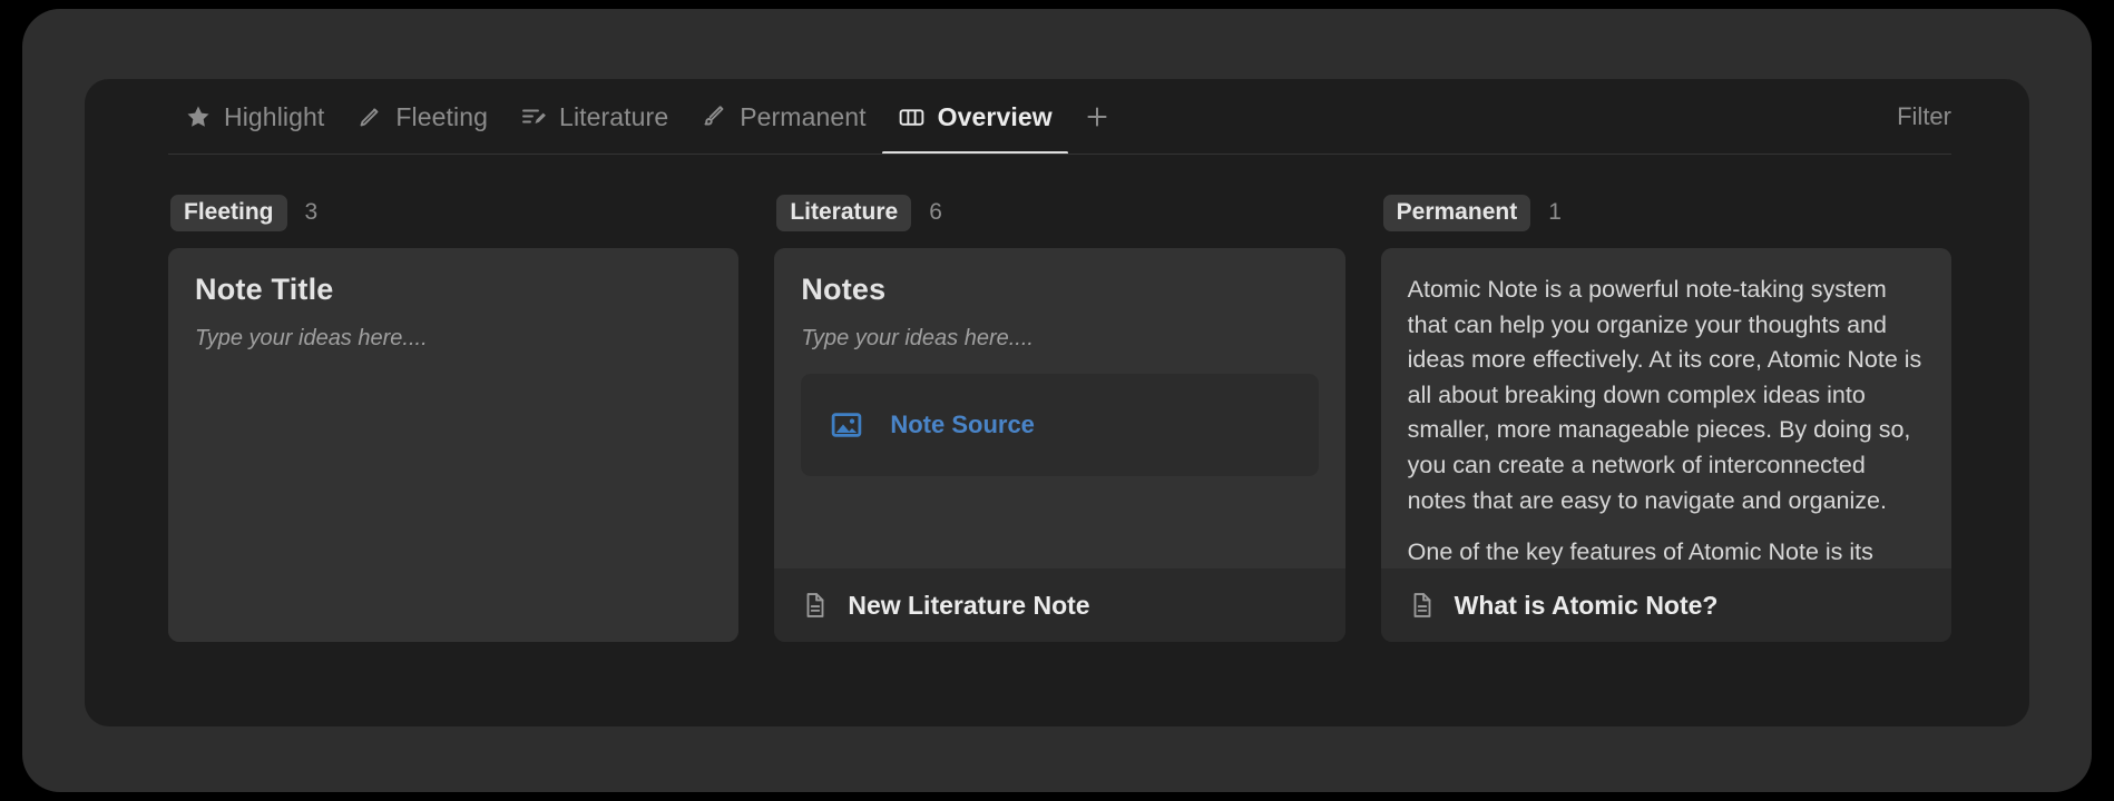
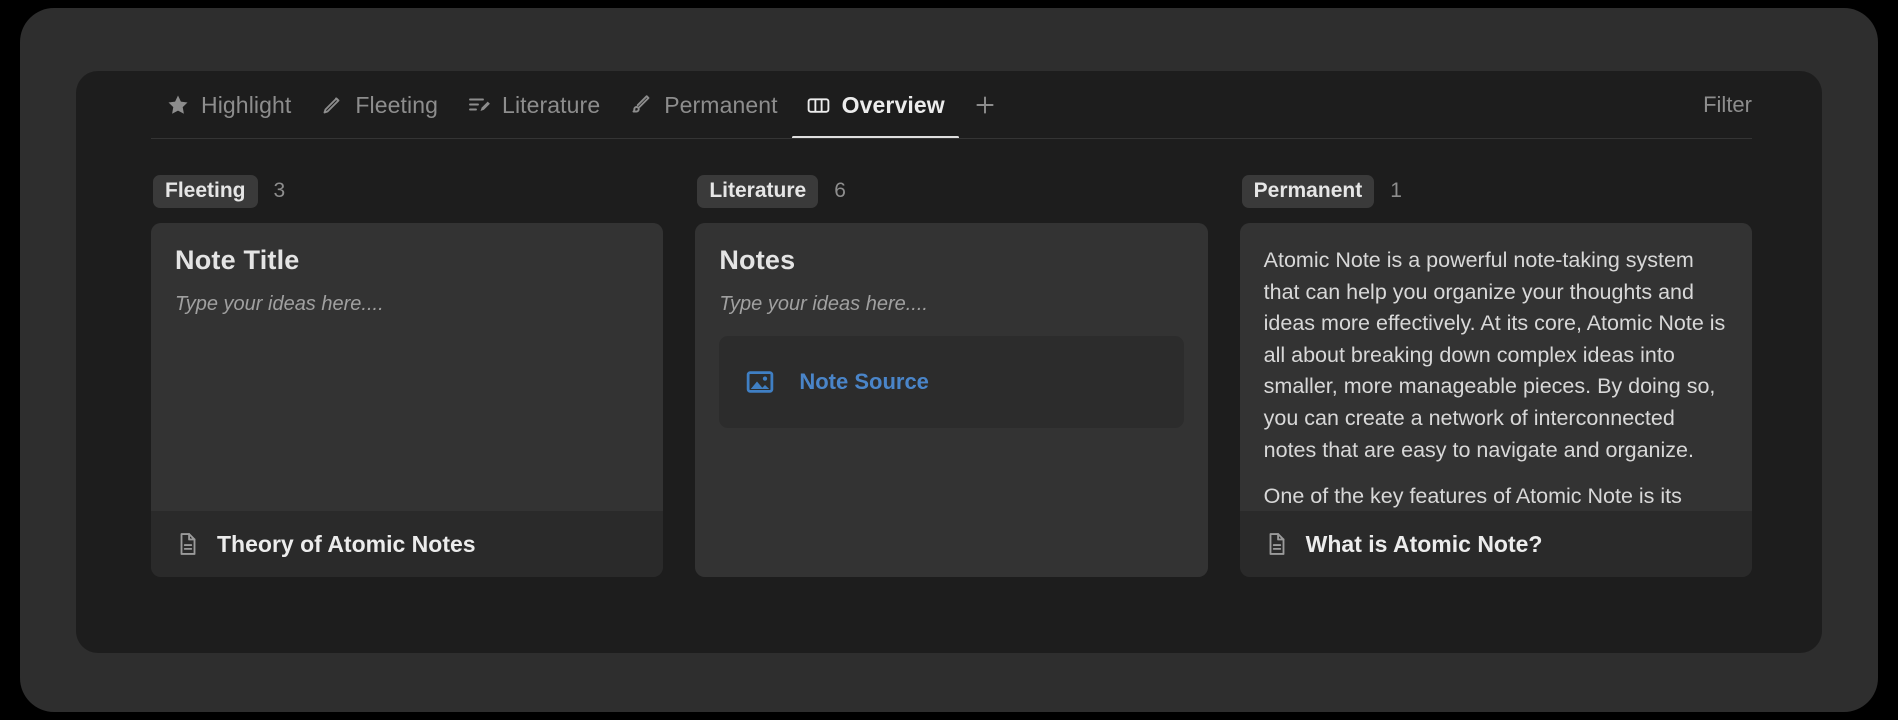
  Highlight
  Fleeting
  Literature
  Permanent
  Overview
  Filter
  Fleeting
  3
  Note Title
  Type your ideas here....
+ Theory of Atomic Notes
  Literature
  6
  Notes
  Type your ideas here....
  Note Source
- New Literature Note
  Permanent
  1
  Atomic Note is a powerful note-taking system that can help you organize your thoughts and ideas more effectively. At its core, Atomic Note is all about breaking down complex ideas into smaller, more manageable pieces. By doing so, you can create a network of interconnected notes that are easy to navigate and organize.
  What is Atomic Note?
